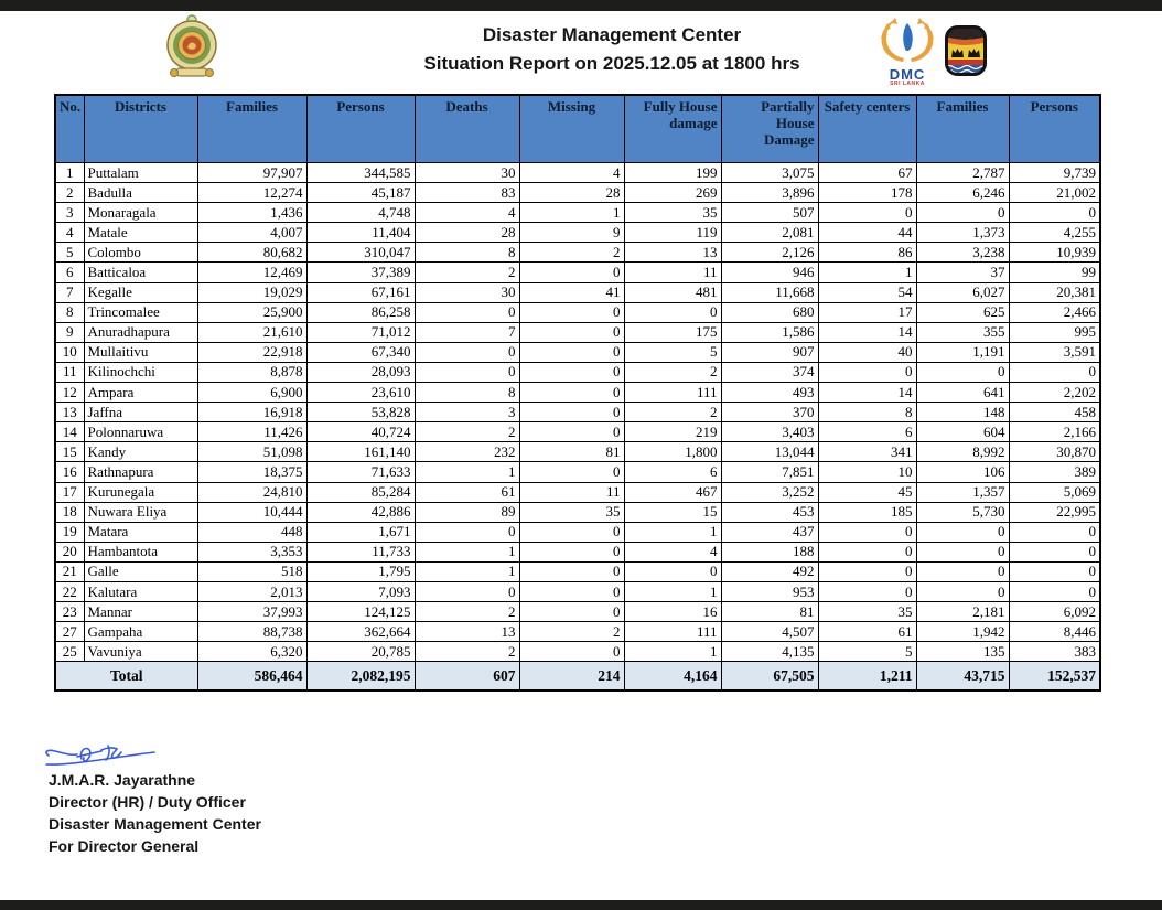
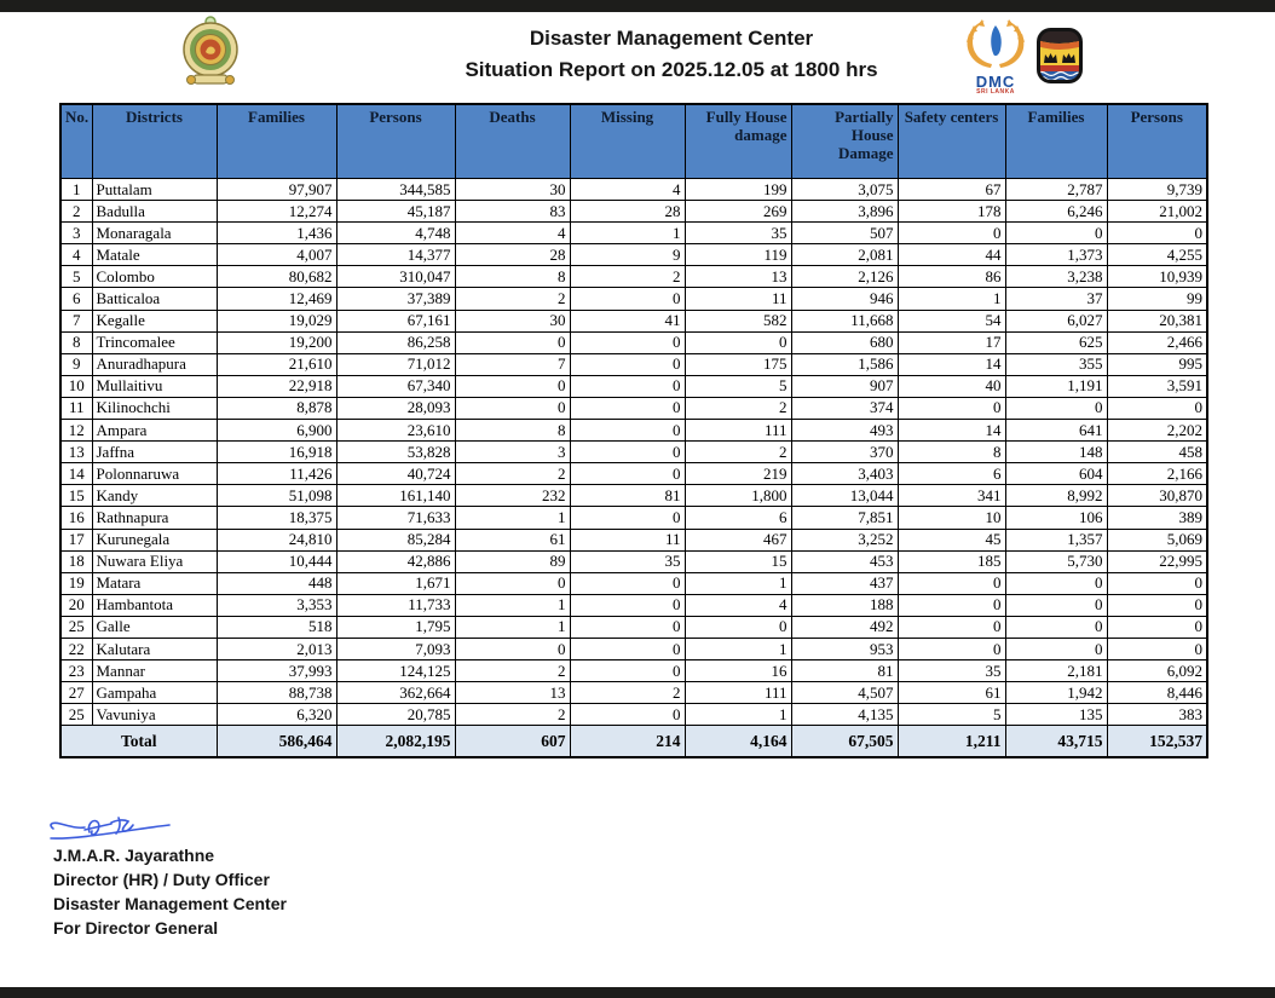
  Disaster Management Center
  Situation Report on 2025.12.05 at 1800 hrs
  DMC
  No.	Districts	Families	Persons	Deaths	Missing	Fully House damage	Partially House Damage	Safety centers	Families	Persons
  1	Puttalam	97,907	344,585	30	4	199	3,075	67	2,787	9,739
  2	Badulla	12,274	45,187	83	28	269	3,896	178	6,246	21,002
  3	Monaragala	1,436	4,748	4	1	35	507	0	0	0
- 4	Matale	4,007	11,404	28	9	119	2,081	44	1,373	4,255
+ 4	Matale	4,007	14,377	28	9	119	2,081	44	1,373	4,255
  5	Colombo	80,682	310,047	8	2	13	2,126	86	3,238	10,939
  6	Batticaloa	12,469	37,389	2	0	11	946	1	37	99
- 7	Kegalle	19,029	67,161	30	41	481	11,668	54	6,027	20,381
+ 7	Kegalle	19,029	67,161	30	41	582	11,668	54	6,027	20,381
- 8	Trincomalee	25,900	86,258	0	0	0	680	17	625	2,466
+ 8	Trincomalee	19,200	86,258	0	0	0	680	17	625	2,466
  9	Anuradhapura	21,610	71,012	7	0	175	1,586	14	355	995
  10	Mullaitivu	22,918	67,340	0	0	5	907	40	1,191	3,591
  11	Kilinochchi	8,878	28,093	0	0	2	374	0	0	0
  12	Ampara	6,900	23,610	8	0	111	493	14	641	2,202
  13	Jaffna	16,918	53,828	3	0	2	370	8	148	458
  14	Polonnaruwa	11,426	40,724	2	0	219	3,403	6	604	2,166
  15	Kandy	51,098	161,140	232	81	1,800	13,044	341	8,992	30,870
  16	Rathnapura	18,375	71,633	1	0	6	7,851	10	106	389
  17	Kurunegala	24,810	85,284	61	11	467	3,252	45	1,357	5,069
  18	Nuwara Eliya	10,444	42,886	89	35	15	453	185	5,730	22,995
  19	Matara	448	1,671	0	0	1	437	0	0	0
  20	Hambantota	3,353	11,733	1	0	4	188	0	0	0
- 21	Galle	518	1,795	1	0	0	492	0	0	0
+ 25	Galle	518	1,795	1	0	0	492	0	0	0
  22	Kalutara	2,013	7,093	0	0	1	953	0	0	0
  23	Mannar	37,993	124,125	2	0	16	81	35	2,181	6,092
  27	Gampaha	88,738	362,664	13	2	111	4,507	61	1,942	8,446
  25	Vavuniya	6,320	20,785	2	0	1	4,135	5	135	383
  Total	586,464	2,082,195	607	214	4,164	67,505	1,211	43,715	152,537
  J.M.A.R. Jayarathne
  Director (HR) / Duty Officer
  Disaster Management Center
  For Director General
